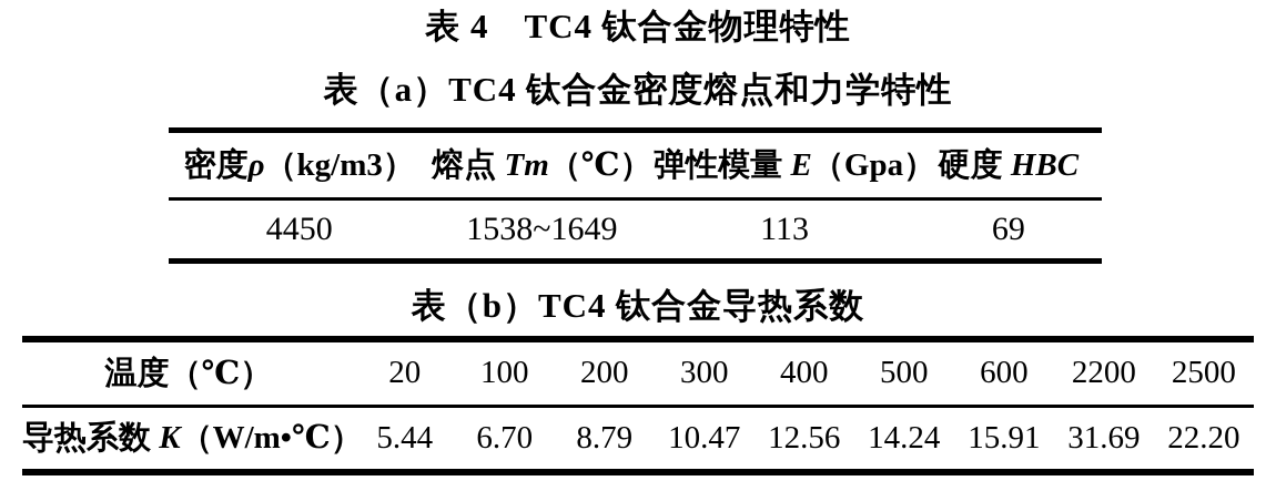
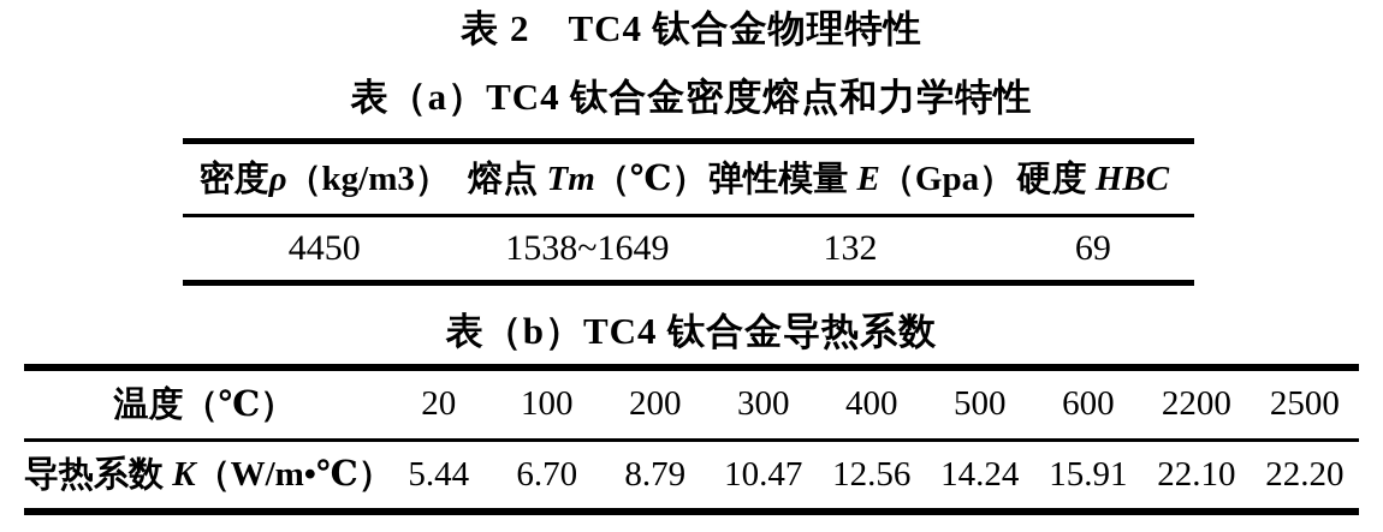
- 表 4 TC4 钛合金物理特性
+ 表 2 TC4 钛合金物理特性
  表（a）TC4 钛合金密度熔点和力学特性
  密度ρ（kg/m3）	熔点 Tm（℃）	弹性模量 E（Gpa）	硬度 HBC
- 4450	1538~1649	113	69
+ 4450	1538~1649	132	69
  表（b）TC4 钛合金导热系数
  温度（℃）	20	100	200	300	400	500	600	2200	2500
- 导热系数 K（W/m•℃）	5.44	6.70	8.79	10.47	12.56	14.24	15.91	31.69	22.20
+ 导热系数 K（W/m•℃）	5.44	6.70	8.79	10.47	12.56	14.24	15.91	22.10	22.20
